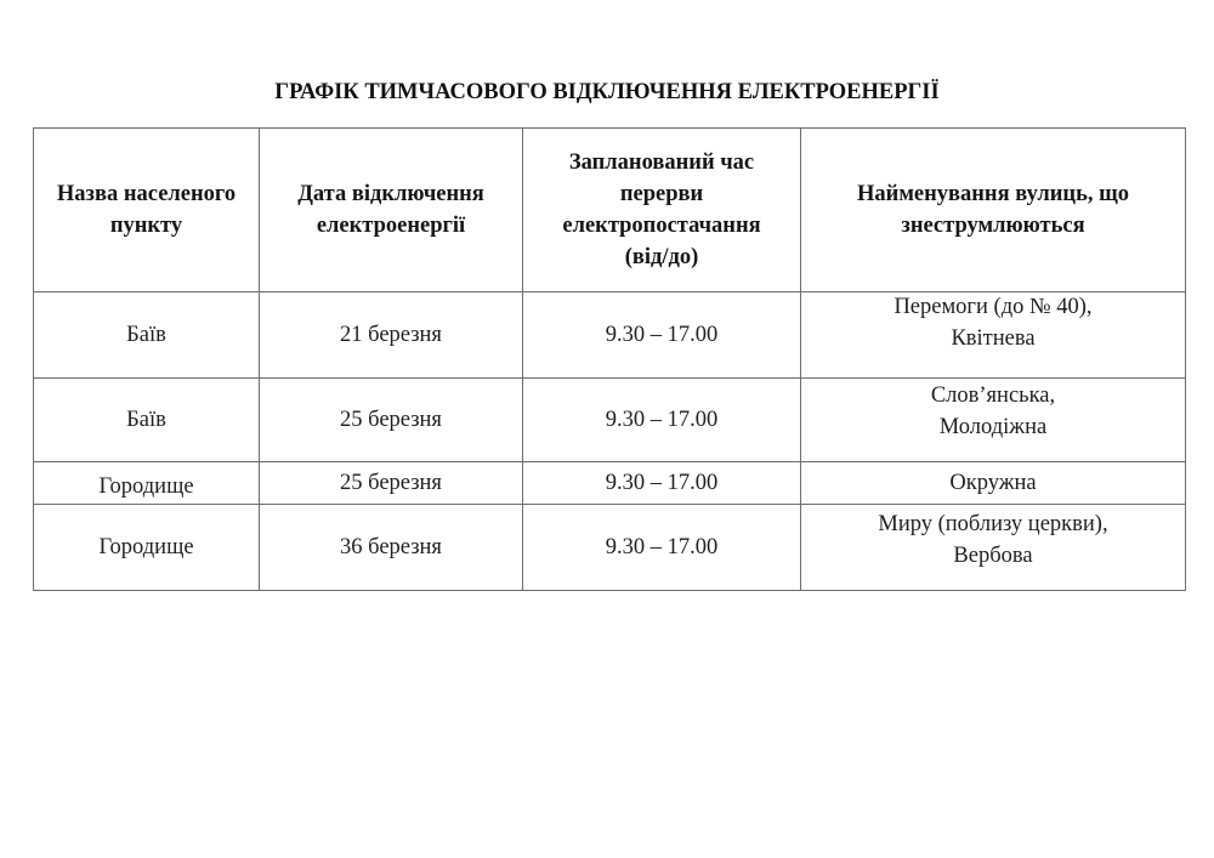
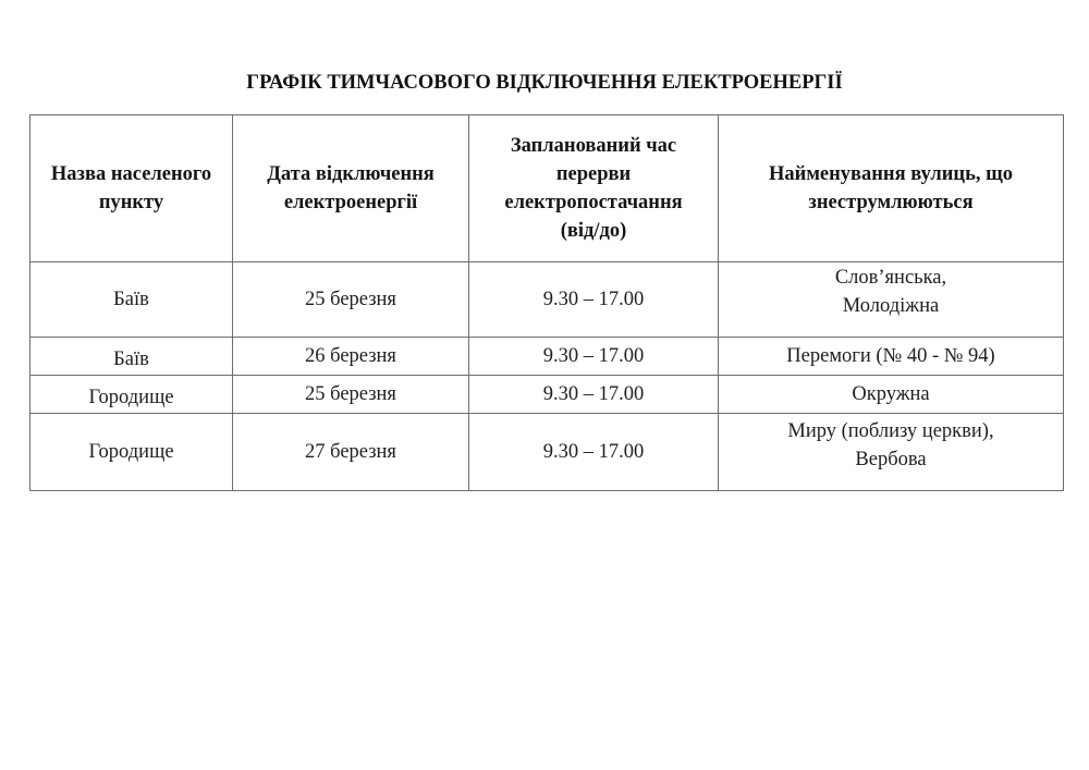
  ГРАФІК ТИМЧАСОВОГО ВІДКЛЮЧЕННЯ ЕЛЕКТРОЕНЕРГІЇ
  Назва населеного пункту	Дата відключення електроенергії	Запланований час перерви електропостачання (від/до)	Найменування вулиць, що знеструмлюються
- Баїв	21 березня	9.30 – 17.00	Перемоги (до № 40), Квітнева
  Баїв	25 березня	9.30 – 17.00	Слов’янська, Молодіжна
+ Баїв	26 березня	9.30 – 17.00	Перемоги (№ 40 - № 94)
  Городище	25 березня	9.30 – 17.00	Окружна
- Городище	36 березня	9.30 – 17.00	Миру (поблизу церкви), Вербова
+ Городище	27 березня	9.30 – 17.00	Миру (поблизу церкви), Вербова
